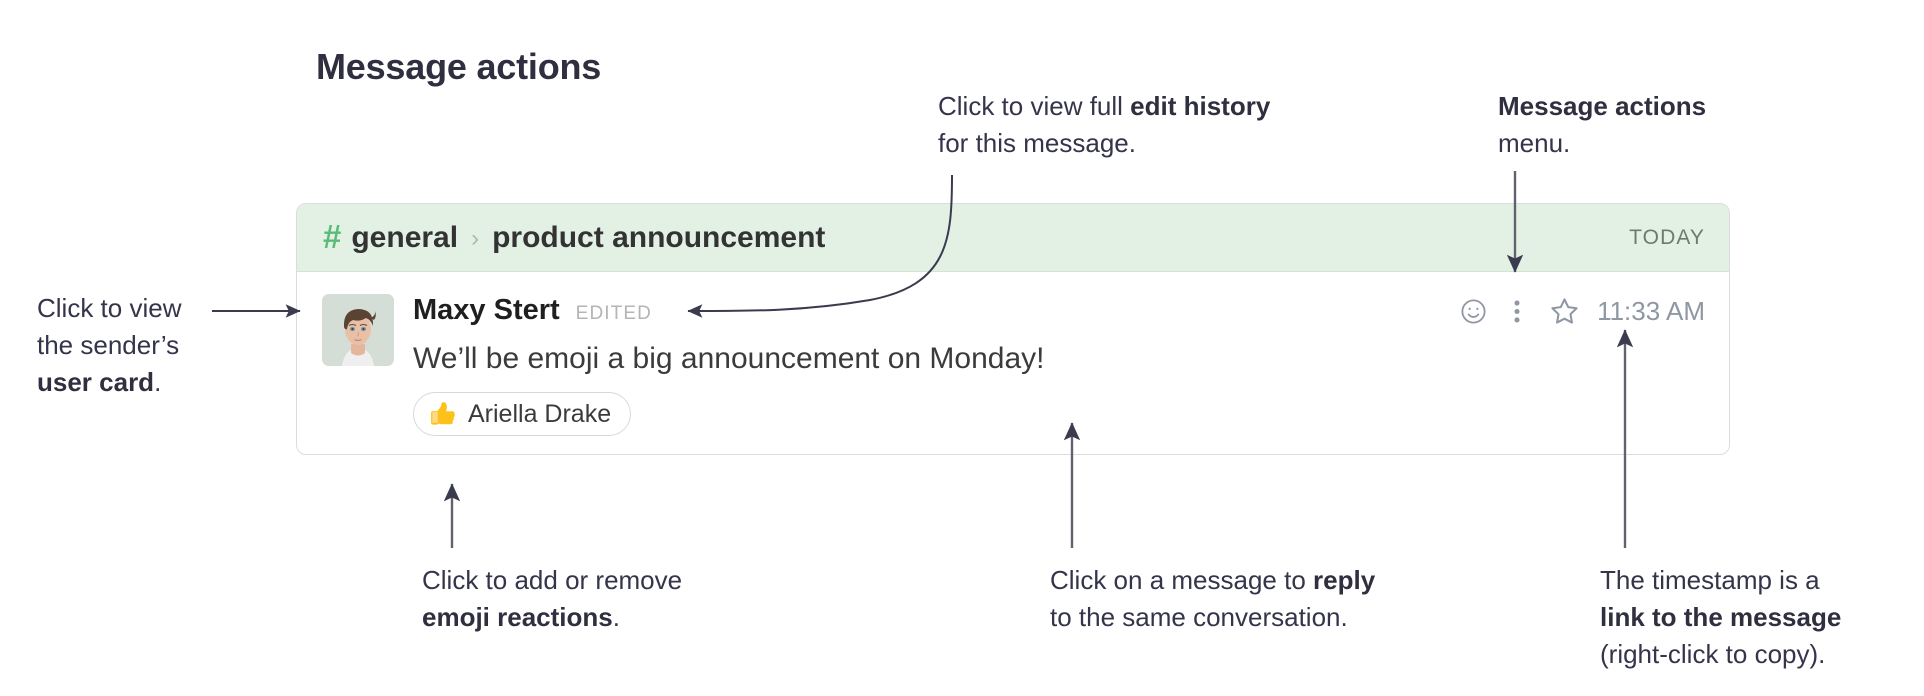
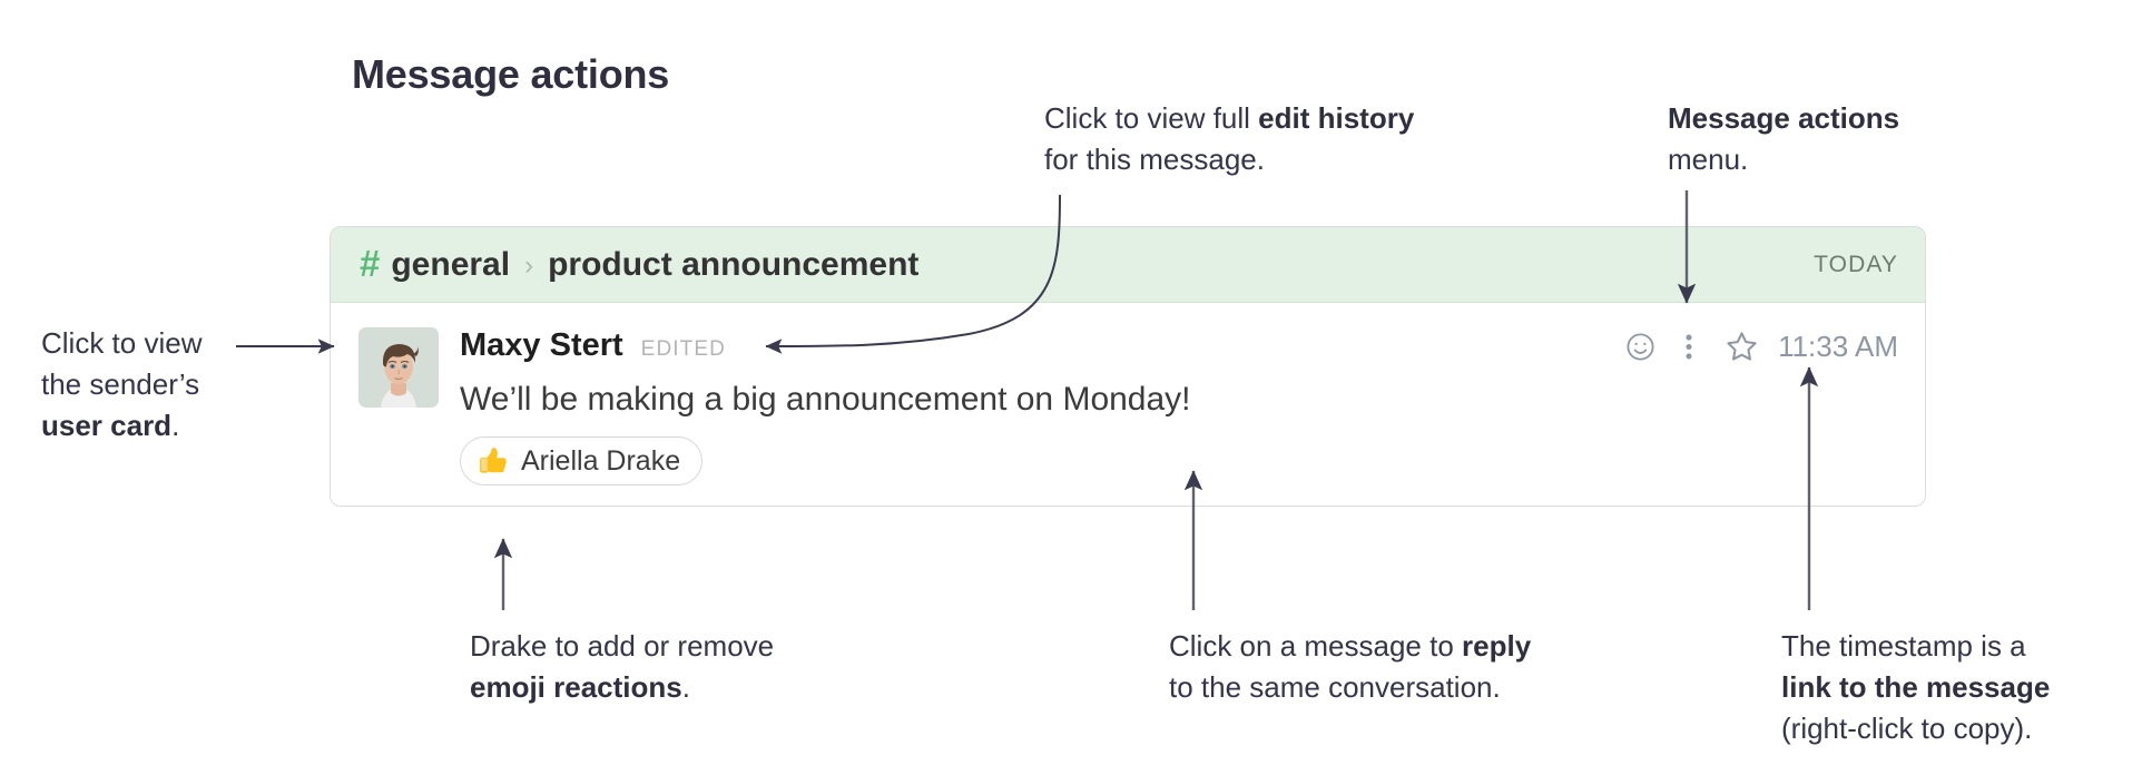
  Message actions
  Click to view full edit history
  for this message.
  Message actions
  menu.
  Click to view
  the sender’s
  user card.
- Click to add or remove
+ Drake to add or remove
  emoji reactions.
  Click on a message to reply
  to the same conversation.
  The timestamp is a
  link to the message
  (right-click to copy).
  #
  general
  ›
  product announcement
  TODAY
  Maxy Stert
  EDITED
- We’ll be emoji a big announcement on Monday!
+ We’ll be making a big announcement on Monday!
  Ariella Drake
  11:33 AM
